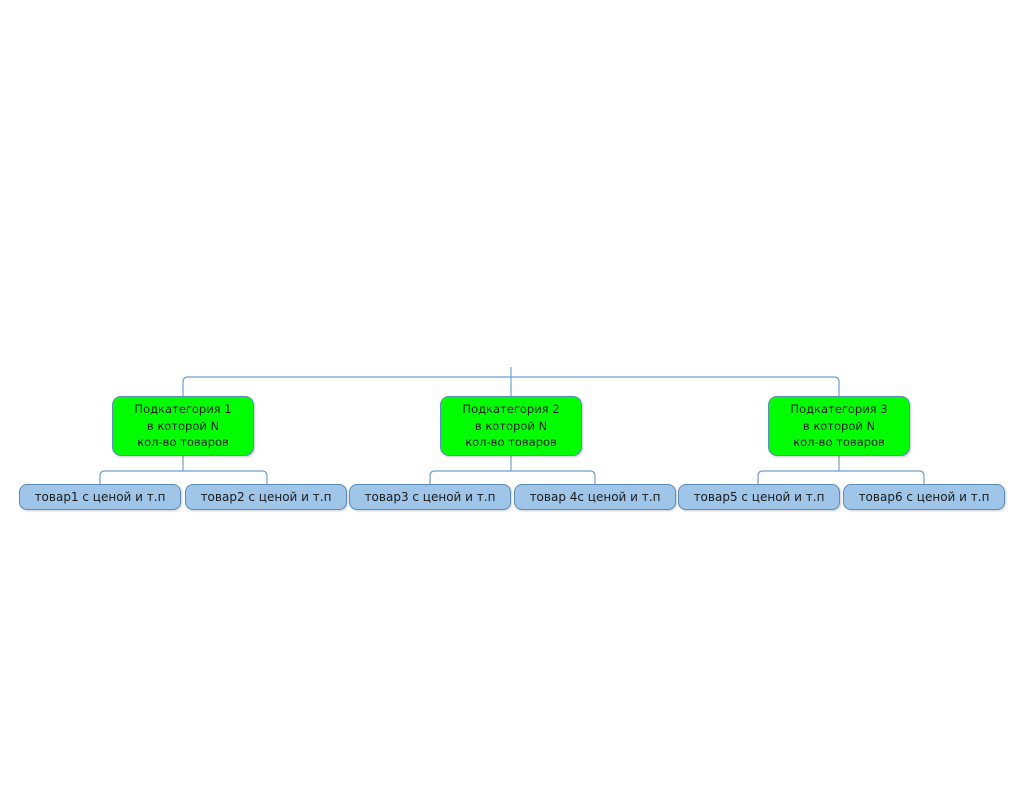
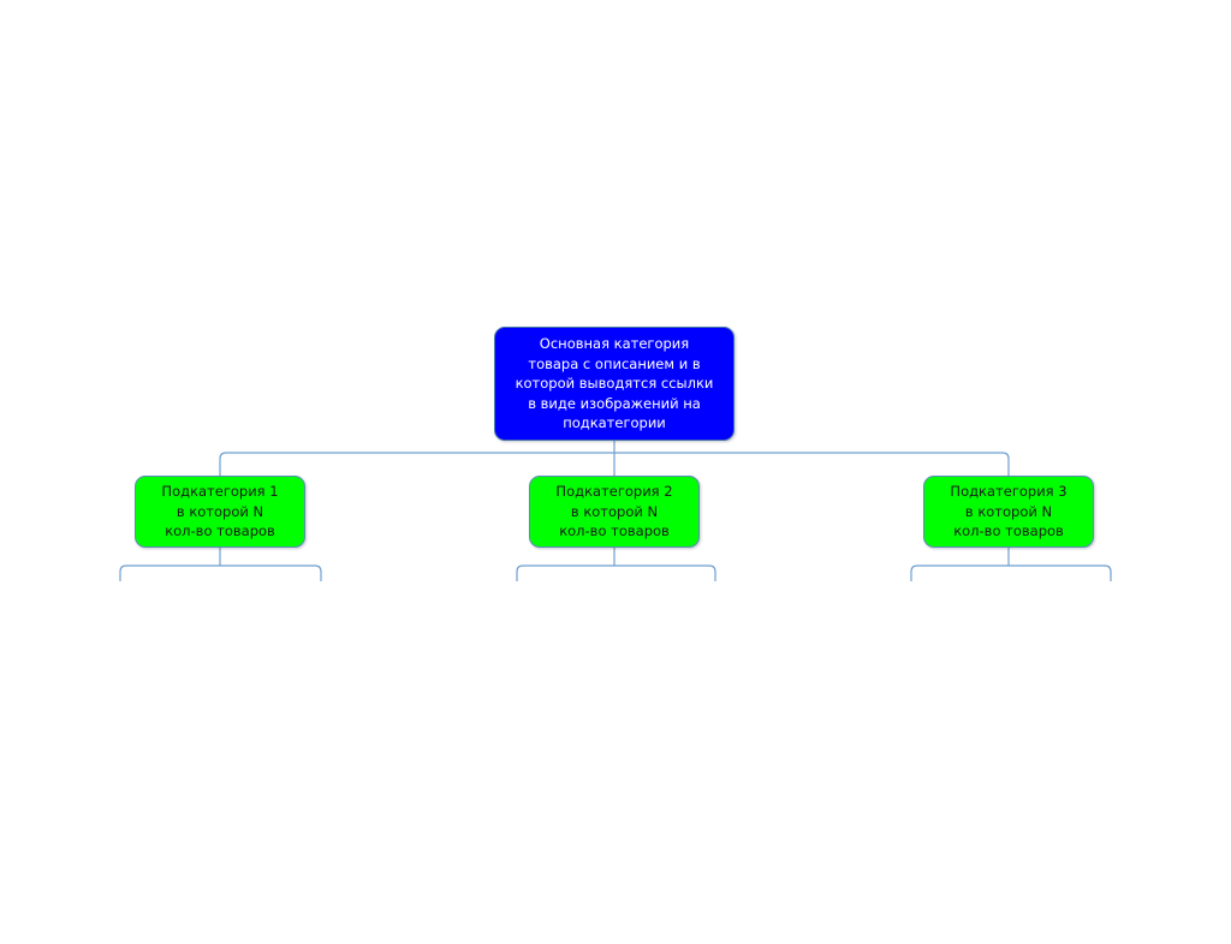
+ Основная категория
+ товара с описанием и в
+ которой выводятся ссылки
+ в виде изображений на
+ подкатегории
  Подкатегория 1
  в которой N
  кол-во товаров
  Подкатегория 2
  в которой N
  кол-во товаров
  Подкатегория 3
  в которой N
  кол-во товаров
- товар1 с ценой и т.п
- товар2 с ценой и т.п
- товар3 с ценой и т.п
- товар 4с ценой и т.п
- товар5 с ценой и т.п
- товар6 с ценой и т.п
